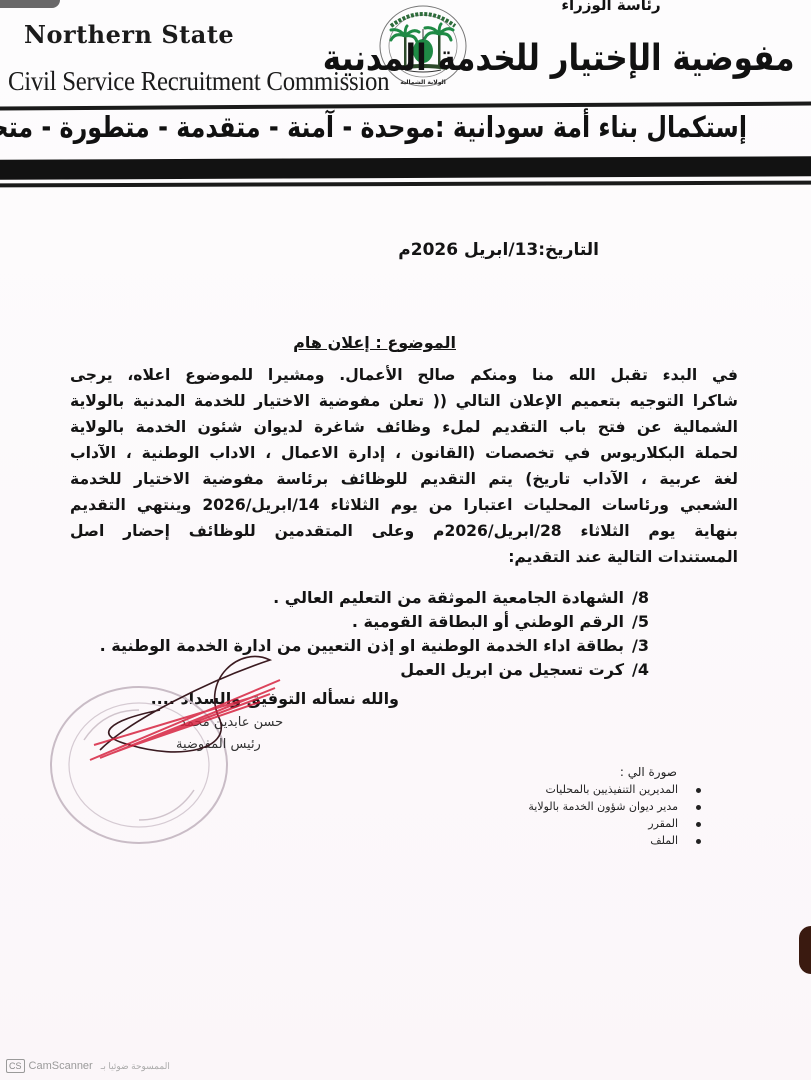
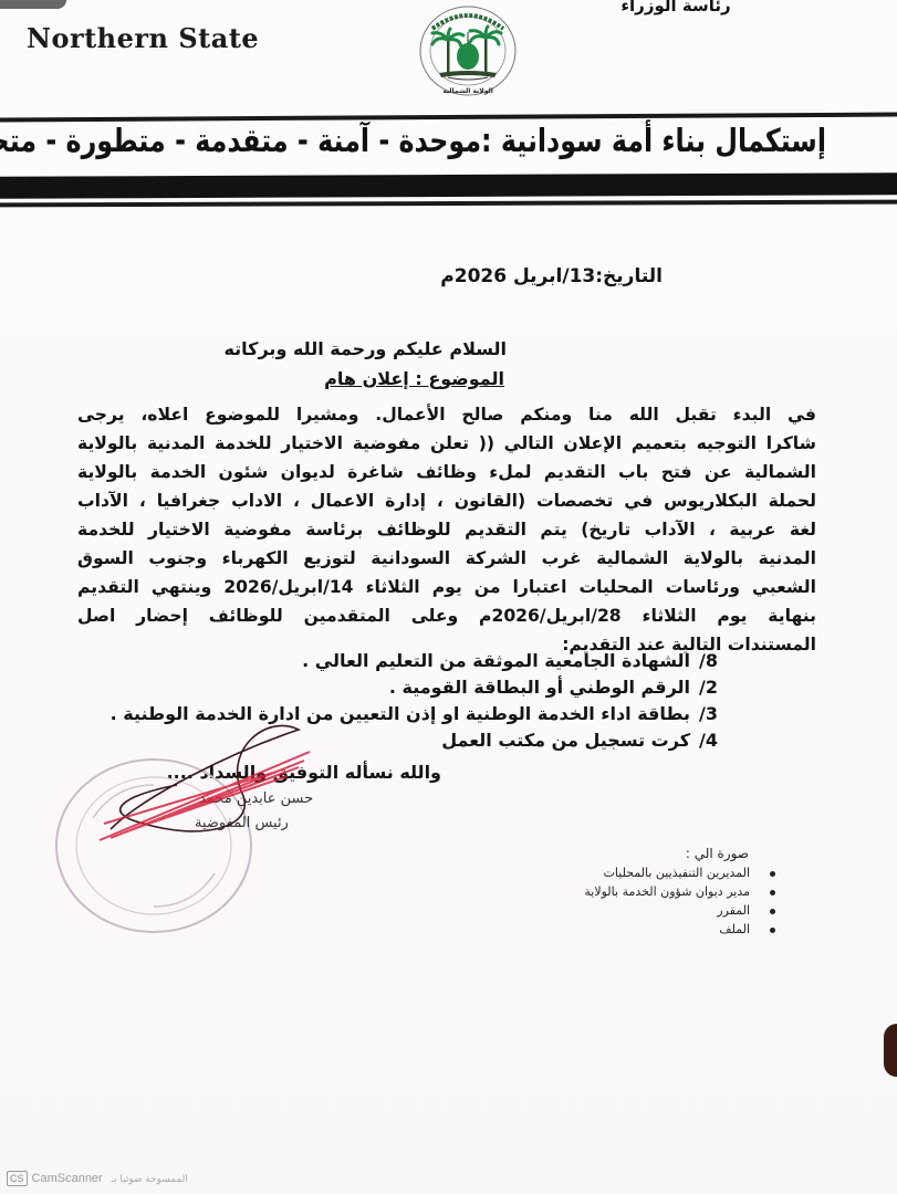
  Northern State
- Civil Service Recruitment Commission
  رئاسة الوزراء
- مفوضية الإختيار للخدمة المدنية
  إستكمال بناء أمة سودانية :موحدة - آمنة - متقدمة - متطورة - متح
  التاريخ:13/ابريل 2026م
+ السلام عليكم ورحمة الله وبركاته
  الموضوع : إعلان هام
  في البدء تقبل الله منا ومنكم صالح الأعمال. ومشيرا للموضوع اعلاه، يرجى
  شاكرا التوجيه بتعميم الإعلان التالي (( تعلن مفوضية الاختيار للخدمة المدنية بالولاية
  الشمالية عن فتح باب التقديم لملء وظائف شاغرة لديوان شئون الخدمة بالولاية
- لحملة البكلاريوس في تخصصات (القانون ، إدارة الاعمال ، الاداب الوطنية ، الآداب
+ لحملة البكلاريوس في تخصصات (القانون ، إدارة الاعمال ، الاداب جغرافيا ، الآداب
  لغة عربية ، الآداب تاريخ) يتم التقديم للوظائف برئاسة مفوضية الاختيار للخدمة
+ المدنية بالولاية الشمالية غرب الشركة السودانية لتوزيع الكهرباء وجنوب السوق
  الشعبي ورئاسات المحليات اعتبارا من يوم الثلاثاء 14/ابريل/2026 وينتهي التقديم
  بنهاية يوم الثلاثاء 28/ابريل/2026م وعلى المتقدمين للوظائف إحضار اصل
  المستندات التالية عند التقديم:
  8/الشهادة الجامعية الموثقة من التعليم العالي .
- 5/الرقم الوطني أو البطاقة القومية .
+ 2/الرقم الوطني أو البطاقة القومية .
  3/بطاقة اداء الخدمة الوطنية او إذن التعيين من ادارة الخدمة الوطنية .
- 4/كرت تسجيل من ابريل العمل
+ 4/كرت تسجيل من مكتب العمل
  والله نسأله التوفيق والسدا ....
  حسن عابدين محمد
  رئيس المفوضية
  صورة الي :
  المديرين التنفيذيين بالمحليات
  مدير ديوان شؤون الخدمة بالولاية
  المقرر
  الملف
  CS
  CamScanner
  الممسوحة ضوئيا بـ
